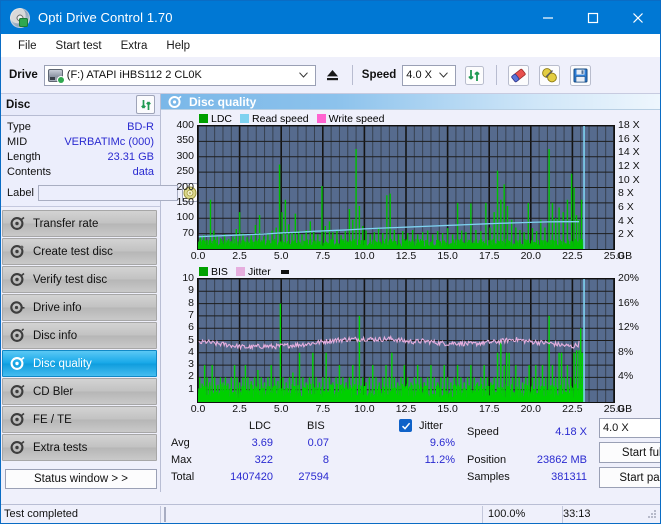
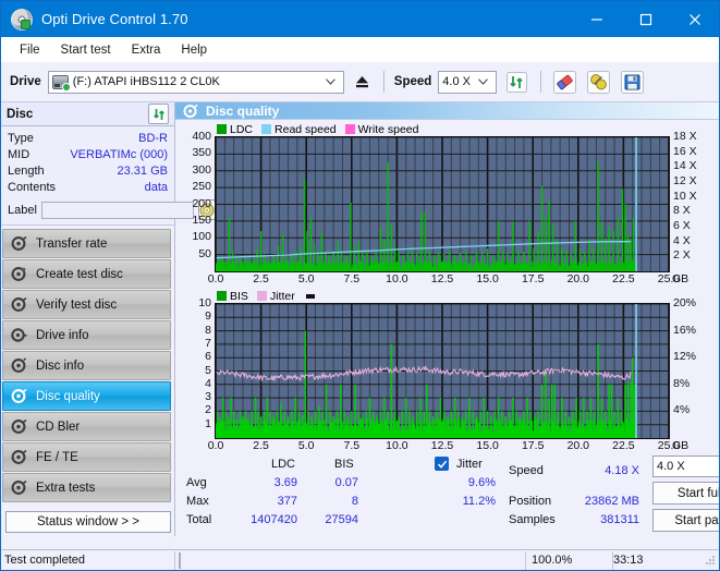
  Opti Drive Control 1.70
  File
  Start test
  Extra
  Help
  Drive
  (F:) ATAPI iHBS112 2 CL0K
  Speed
  4.0 X
  Disc
  Type
  BD-R
  MID
  VERBATIMc (000)
  Length
  23.31 GB
  Contents
  data
  Label
  Transfer rate
  Create test disc
  Verify test disc
  Drive info
  Disc info
  Disc quality
  CD Bler
  FE / TE
  Extra tests
  Status window > >
  Disc quality
  LDC
  Read speed
  Write speed
- 70
+ 50
  100
  150
  200
  250
  300
  350
  400
  2 X
  4 X
  6 X
  8 X
  10 X
  12 X
  14 X
  16 X
  18 X
  0.0
  2.5
  5.0
  7.5
  10.0
  12.5
  15.0
  17.5
  20.0
  22.5
  25.0
  GB
  BIS
  Jitter
  1
  2
  3
  4
  5
  6
  7
  8
  9
  10
  4%
  8%
  12%
  16%
  20%
  0.0
  2.5
  5.0
  7.5
  10.0
  12.5
  15.0
  17.5
  20.0
  22.5
  25.0
  GB
  LDC
  BIS
  Jitter
  Avg
  Max
  Total
  3.69
- 322
+ 377
  1407420
  0.07
  8
  27594
  9.6%
  11.2%
  Speed
  Position
  Samples
  4.18 X
  23862 MB
  381311
  4.0 X
  Start fu
  Start pa
  Test completed
  100.0%
  33:13
